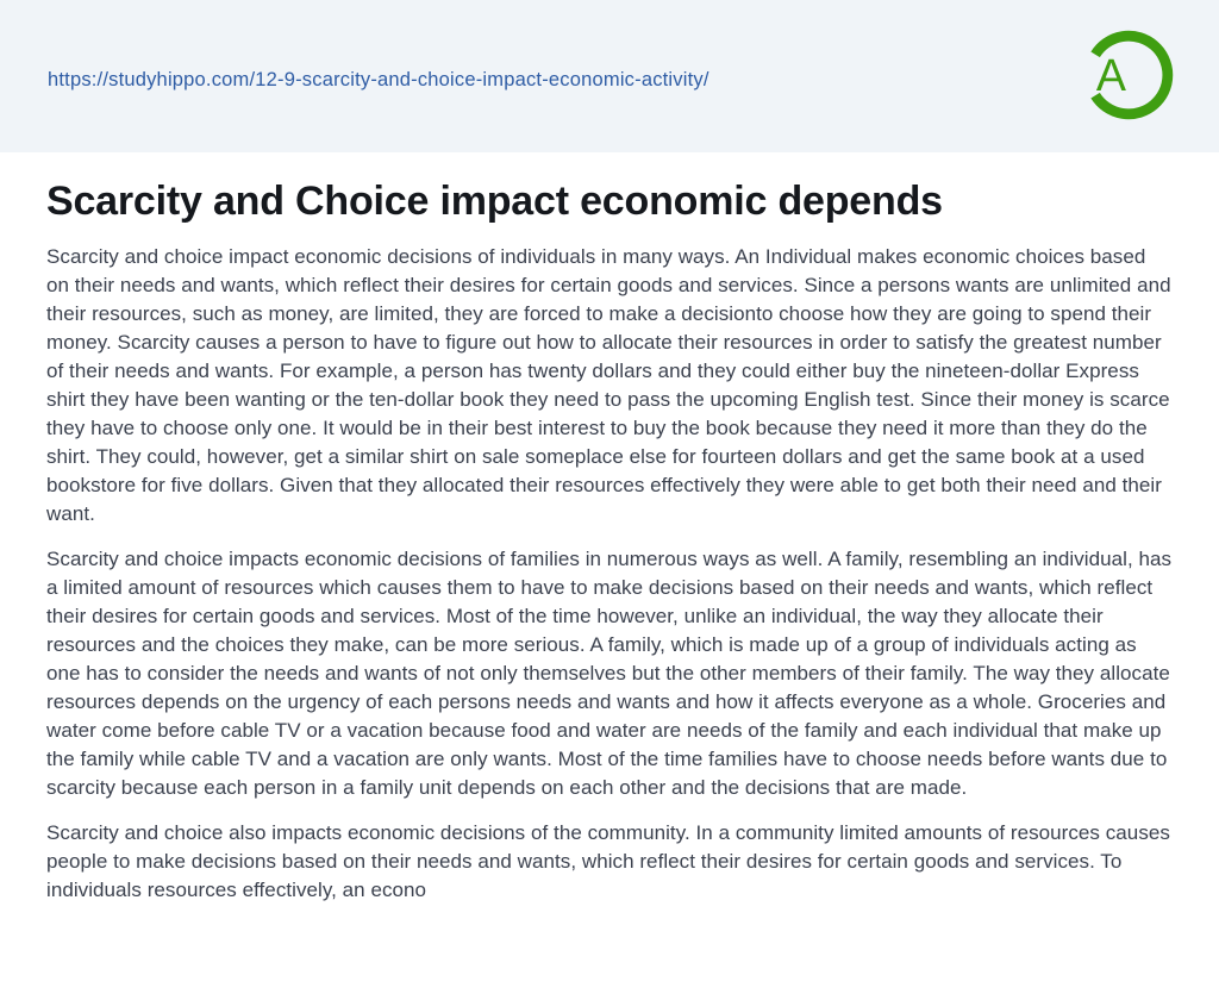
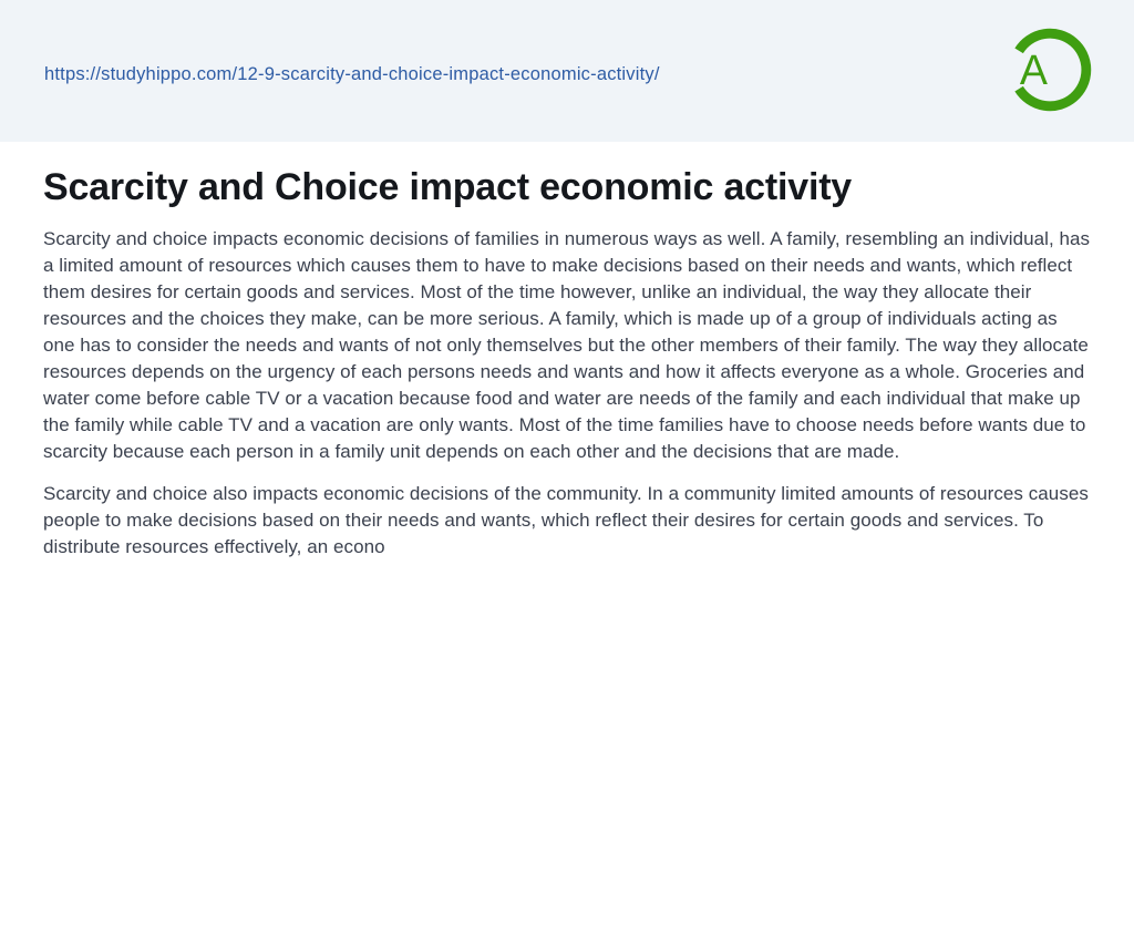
  https://studyhippo.com/12-9-scarcity-and-choice-impact-economic-activity/
  A
- Scarcity and Choice impact economic depends
+ Scarcity and Choice impact economic activity
- Scarcity and choice impact economic decisions of individuals in many ways. An Individual makes economic choices based on their needs and wants, which reflect their desires for certain goods and services. Since a persons wants are unlimited and their resources, such as money, are limited, they are forced to make a decisionto choose how they are going to spend their money. Scarcity causes a person to have to figure out how to allocate their resources in order to satisfy the greatest number of their needs and wants. For example, a person has twenty dollars and they could either buy the nineteen-dollar Express shirt they have been wanting or the ten-dollar book they need to pass the upcoming English test. Since their money is scarce they have to choose only one. It would be in their best interest to buy the book because they need it more than they do the shirt. They could, however, get a similar shirt on sale someplace else for fourteen dollars and get the same book at a used bookstore for five dollars. Given that they allocated their resources effectively they were able to get both their need and their want.
- Scarcity and choice impacts economic decisions of families in numerous ways as well. A family, resembling an individual, has a limited amount of resources which causes them to have to make decisions based on their needs and wants, which reflect their desires for certain goods and services. Most of the time however, unlike an individual, the way they allocate their resources and the choices they make, can be more serious. A family, which is made up of a group of individuals acting as one has to consider the needs and wants of not only themselves but the other members of their family. The way they allocate resources depends on the urgency of each persons needs and wants and how it affects everyone as a whole. Groceries and water come before cable TV or a vacation because food and water are needs of the family and each individual that make up the family while cable TV and a vacation are only wants. Most of the time families have to choose needs before wants due to scarcity because each person in a family unit depends on each other and the decisions that are made.
+ Scarcity and choice impacts economic decisions of families in numerous ways as well. A family, resembling an individual, has a limited amount of resources which causes them to have to make decisions based on their needs and wants, which reflect them desires for certain goods and services. Most of the time however, unlike an individual, the way they allocate their resources and the choices they make, can be more serious. A family, which is made up of a group of individuals acting as one has to consider the needs and wants of not only themselves but the other members of their family. The way they allocate resources depends on the urgency of each persons needs and wants and how it affects everyone as a whole. Groceries and water come before cable TV or a vacation because food and water are needs of the family and each individual that make up the family while cable TV and a vacation are only wants. Most of the time families have to choose needs before wants due to scarcity because each person in a family unit depends on each other and the decisions that are made.
- Scarcity and choice also impacts economic decisions of the community. In a community limited amounts of resources causes people to make decisions based on their needs and wants, which reflect their desires for certain goods and services. To individuals resources effectively, an econo
+ Scarcity and choice also impacts economic decisions of the community. In a community limited amounts of resources causes people to make decisions based on their needs and wants, which reflect their desires for certain goods and services. To distribute resources effectively, an econo
